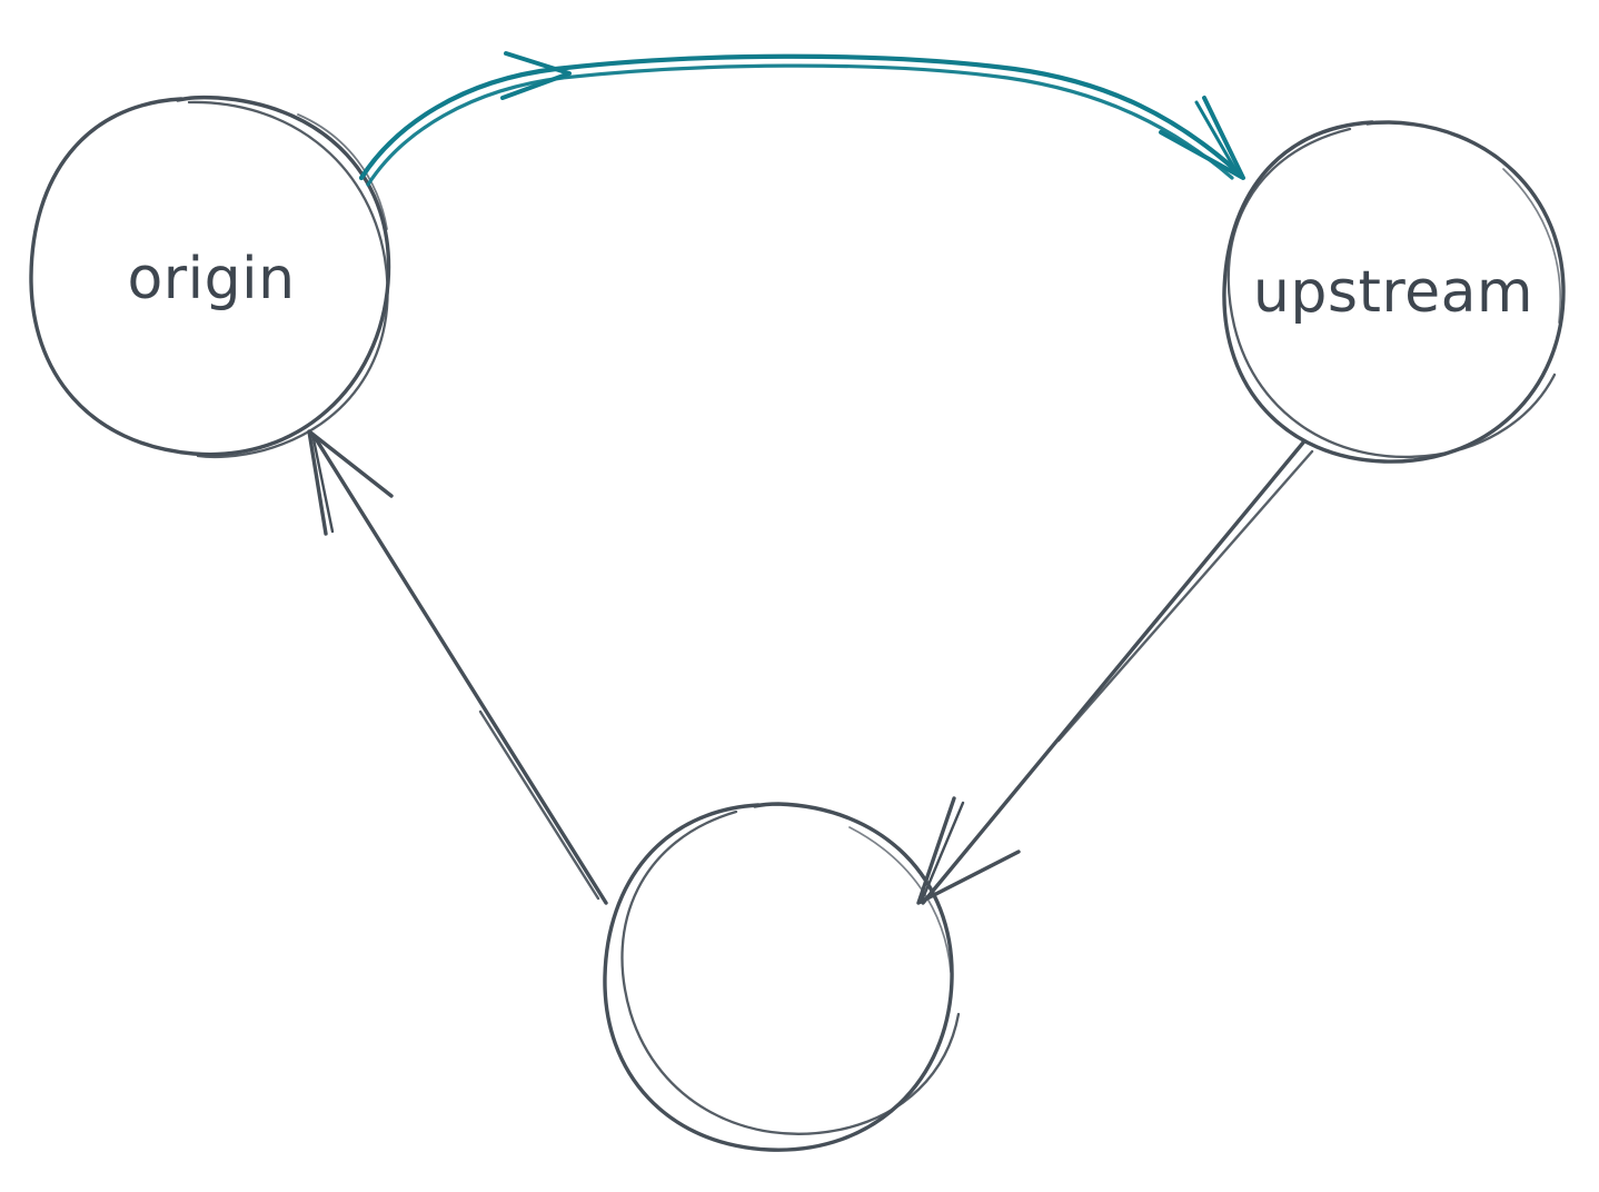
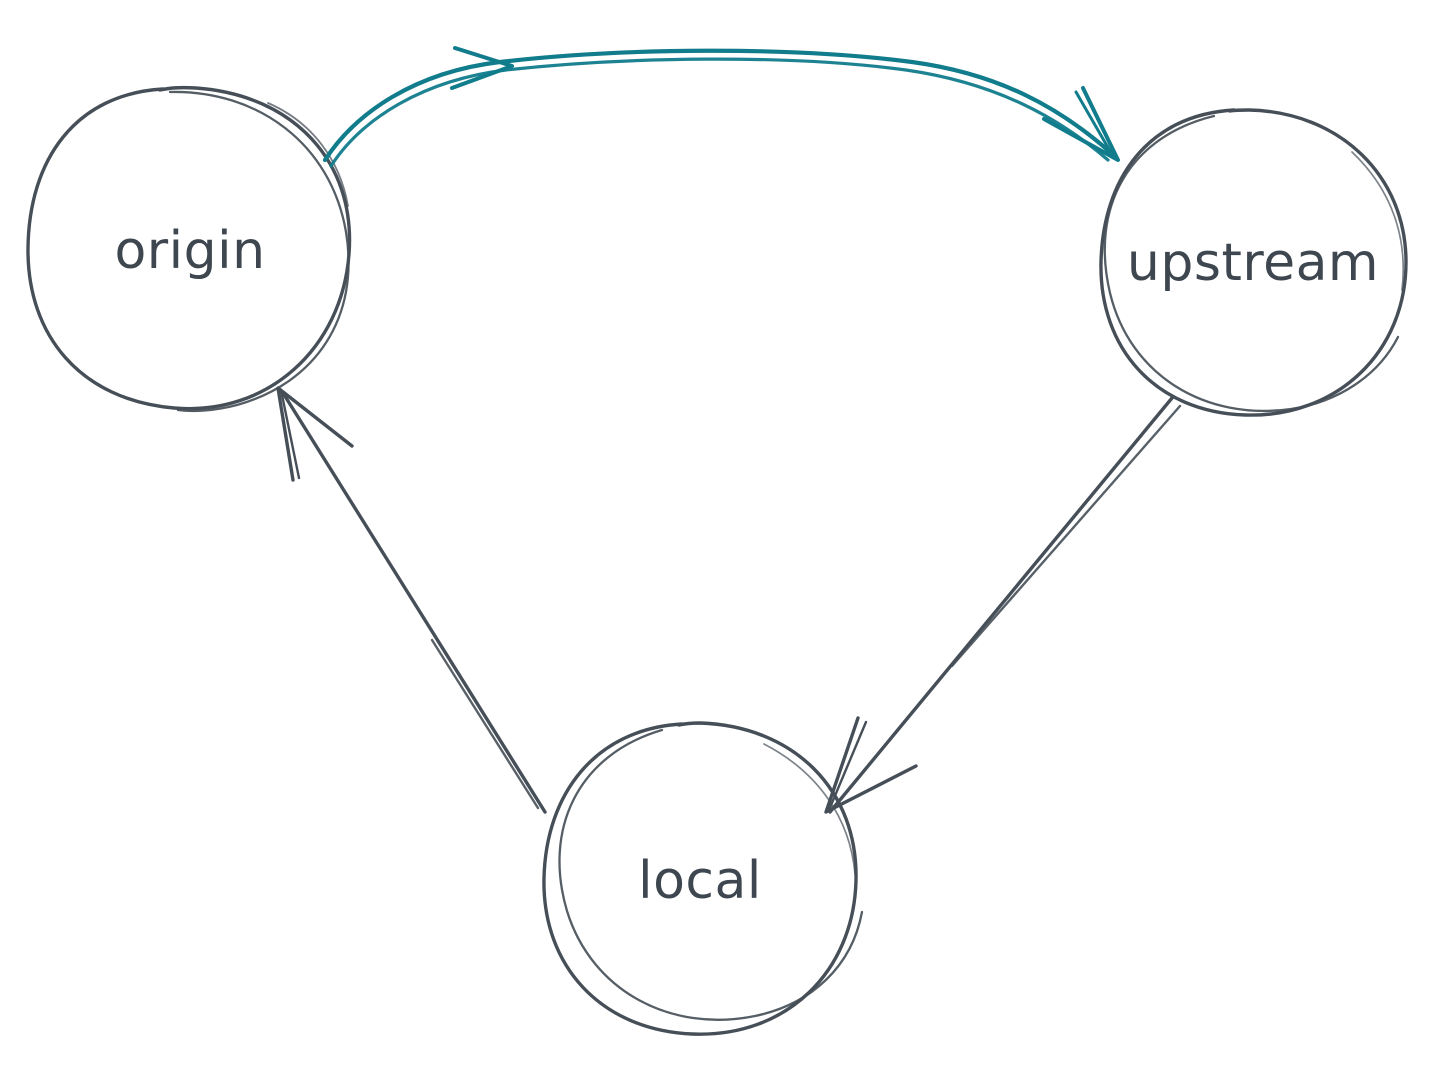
  origin
  upstream
+ local
